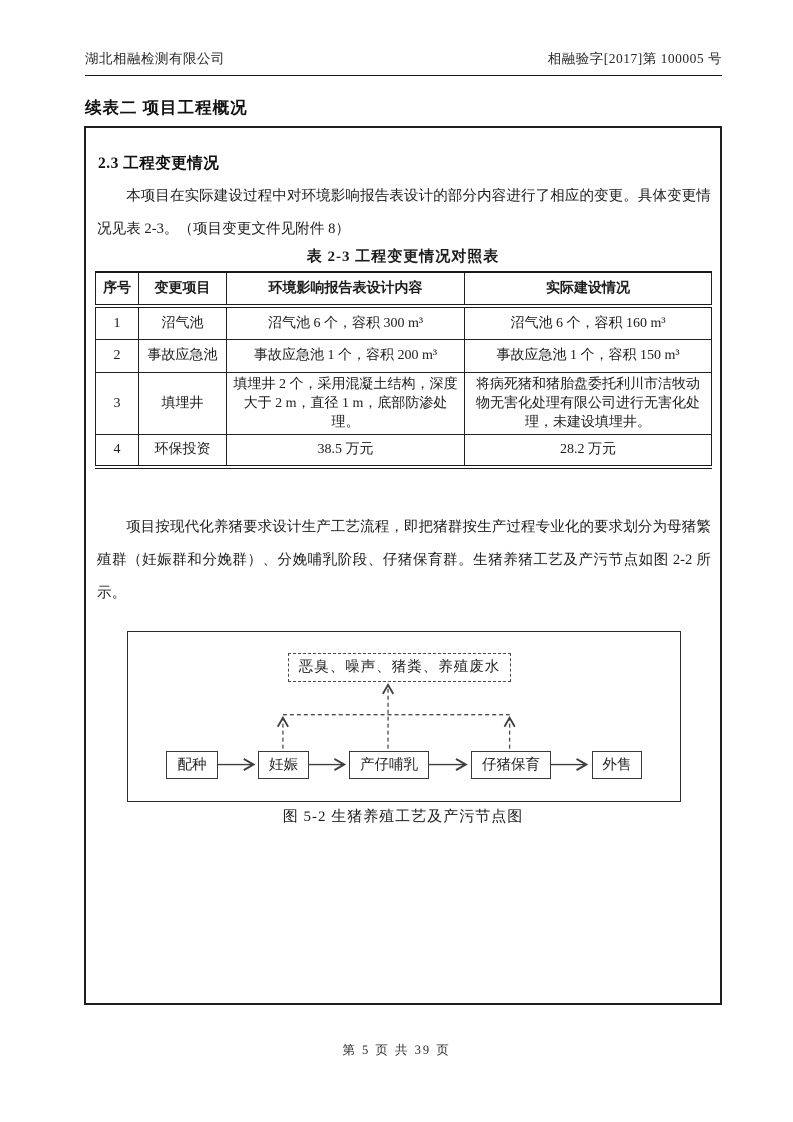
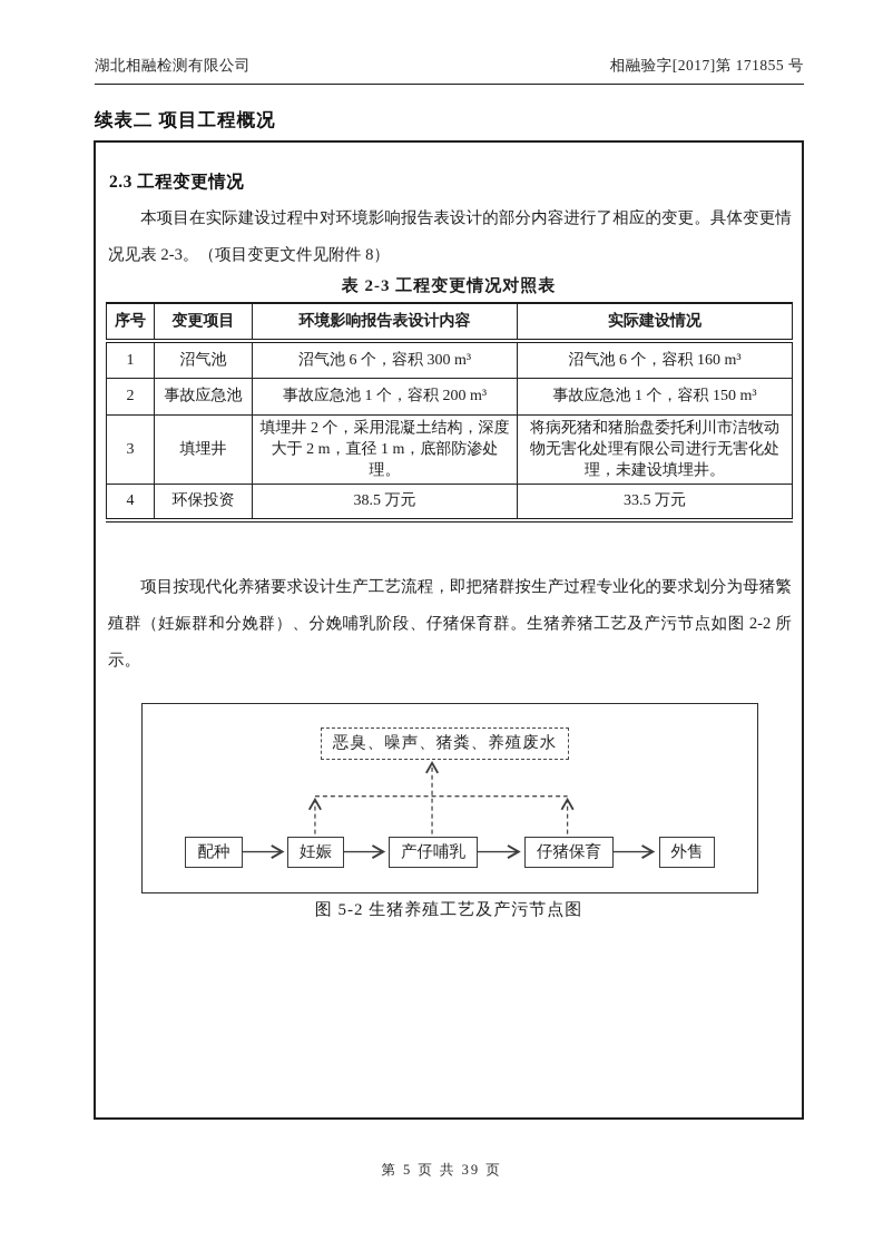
  湖北相融检测有限公司
- 相融验字[2017]第 100005 号
+ 相融验字[2017]第 171855 号
  续表二 项目工程概况
  2.3 工程变更情况
  本项目在实际建设过程中对环境影响报告表设计的部分内容进行了相应的变更。具体变更情况见表 2-3。（项目变更文件见附件 8）
  表 2-3 工程变更情况对照表
  序号	变更项目	环境影响报告表设计内容	实际建设情况
  1	沼气池	沼气池 6 个，容积 300 m³	沼气池 6 个，容积 160 m³
  2	事故应急池	事故应急池 1 个，容积 200 m³	事故应急池 1 个，容积 150 m³
  3	填埋井	填埋井 2 个，采用混凝土结构，深度大于 2 m，直径 1 m，底部防渗处理。	将病死猪和猪胎盘委托利川市洁牧动物无害化处理有限公司进行无害化处理，未建设填埋井。
- 4	环保投资	38.5 万元	28.2 万元
+ 4	环保投资	38.5 万元	33.5 万元
  项目按现代化养猪要求设计生产工艺流程，即把猪群按生产过程专业化的要求划分为母猪繁殖群（妊娠群和分娩群）、分娩哺乳阶段、仔猪保育群。生猪养猪工艺及产污节点如图 2-2 所示。
  恶臭、噪声、猪粪、养殖废水
  配种
  妊娠
  产仔哺乳
  仔猪保育
  外售
  图 5-2 生猪养殖工艺及产污节点图
  第 5 页 共 39 页
